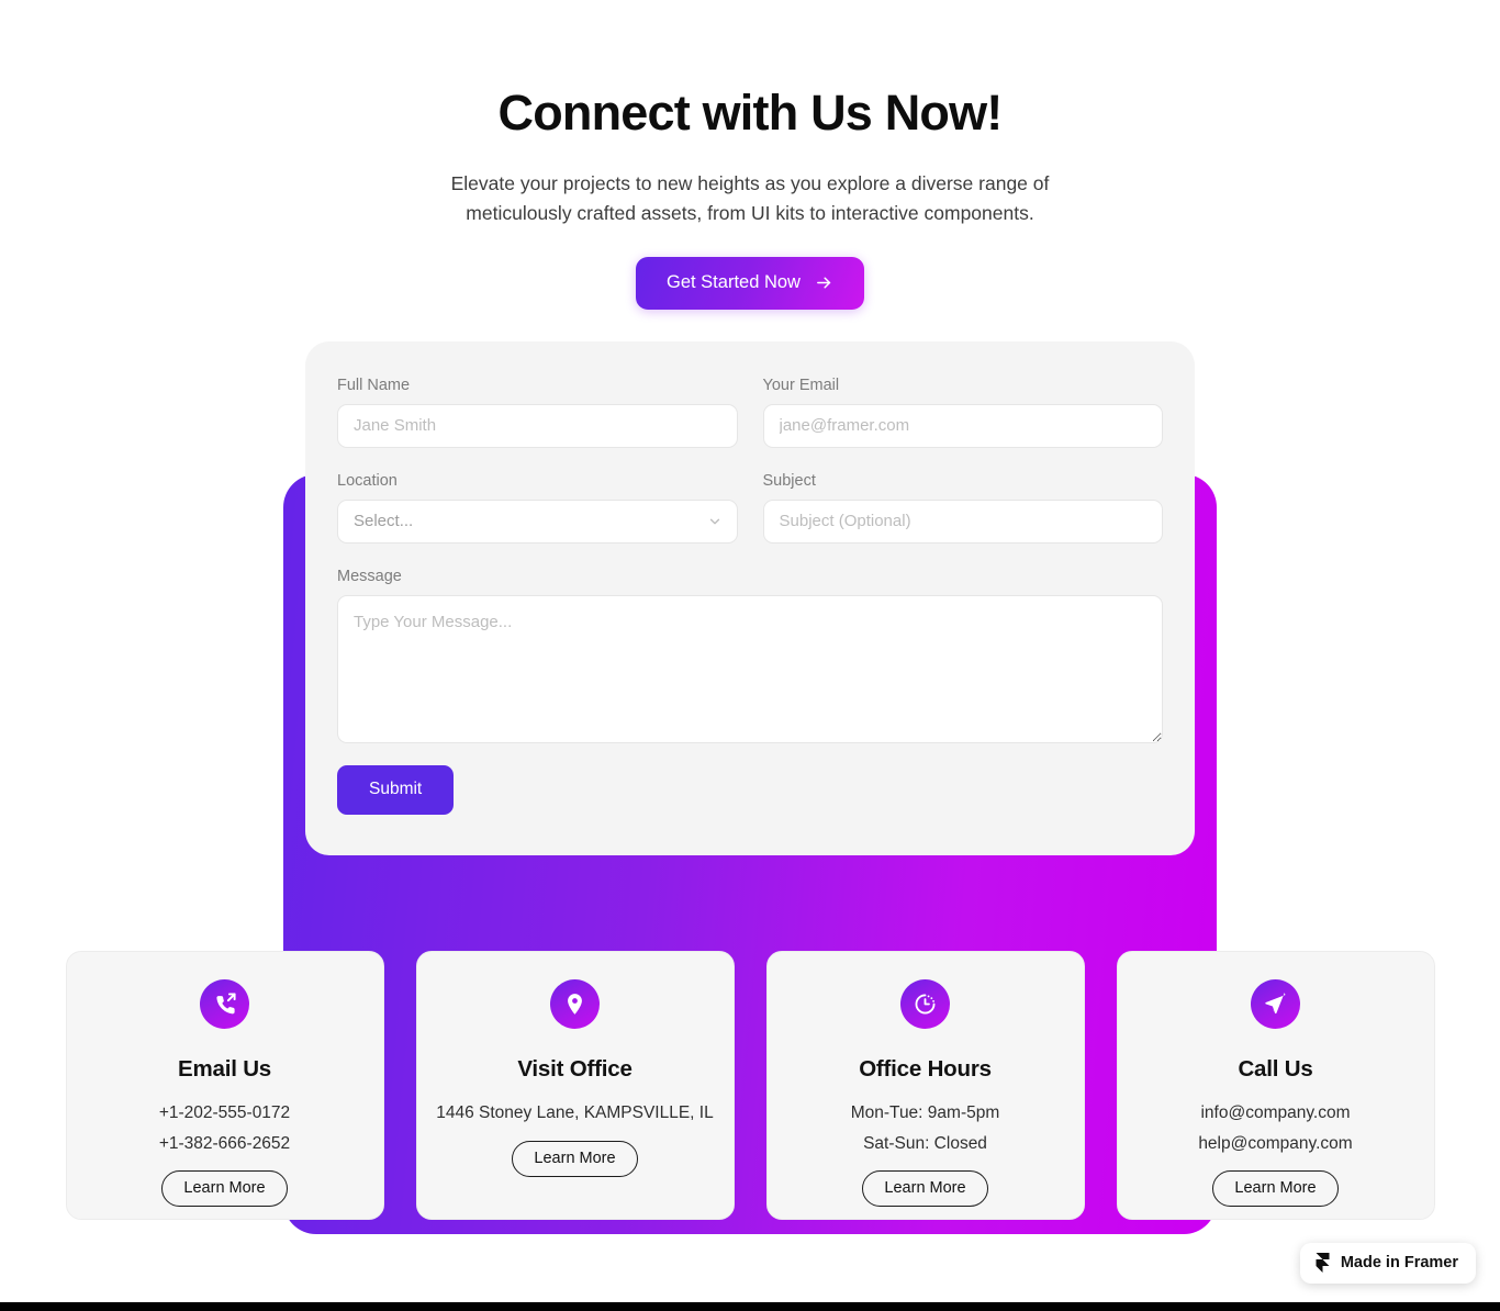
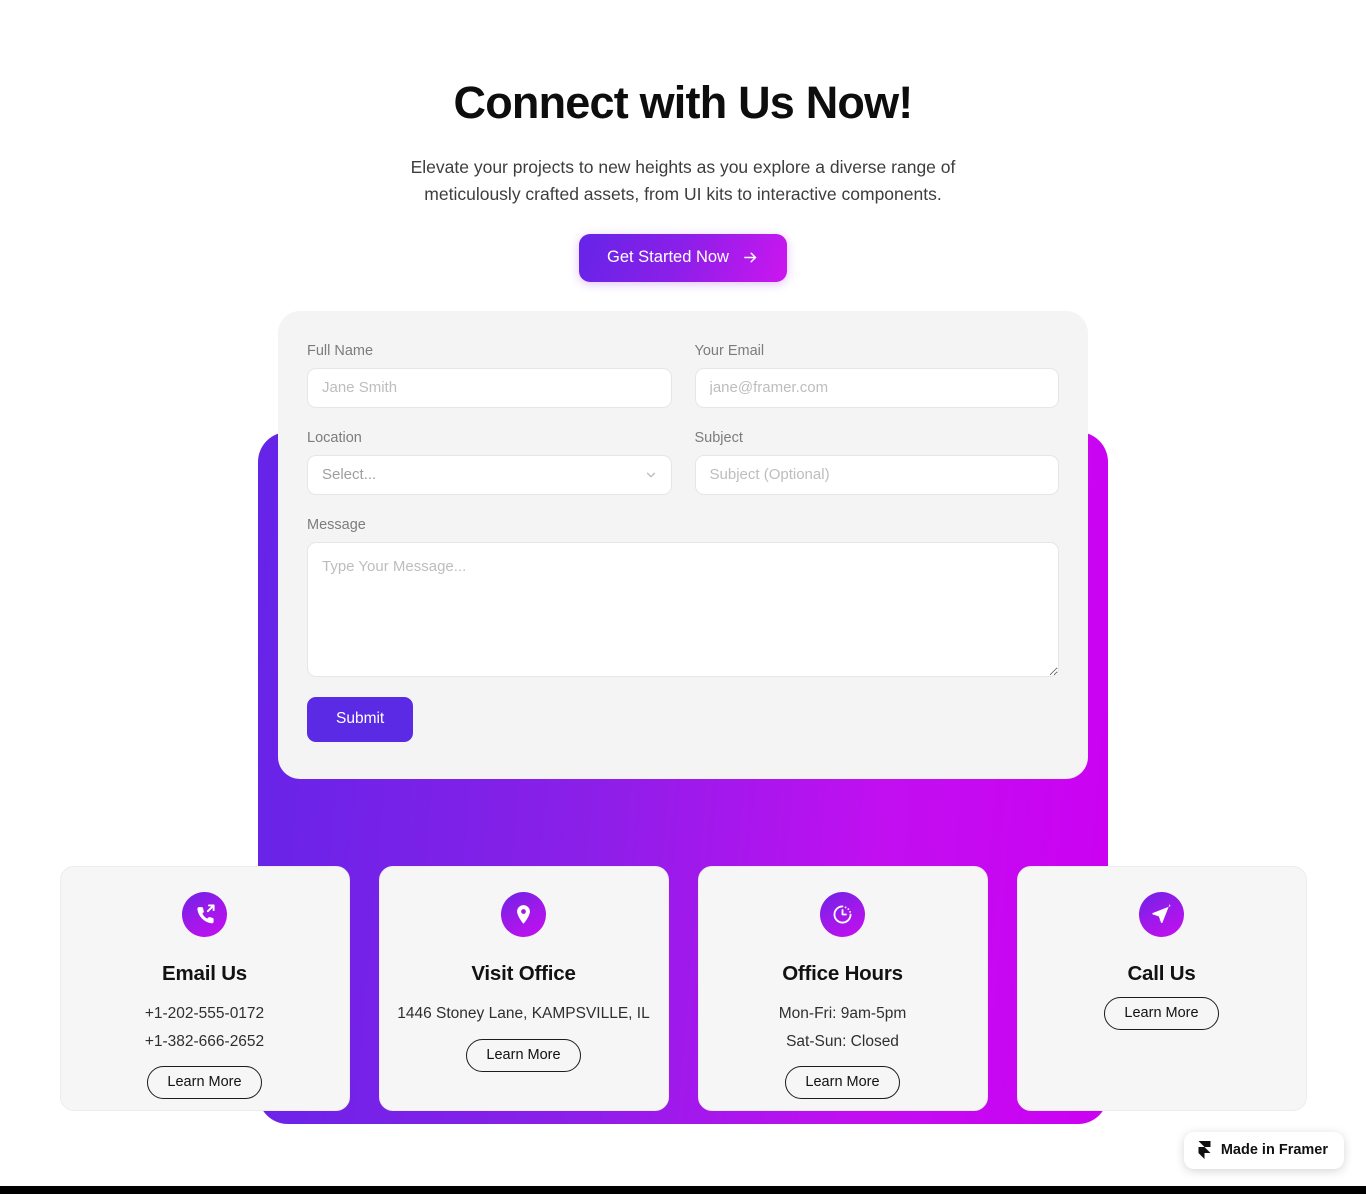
  Connect with Us Now!
  Elevate your projects to new heights as you explore a diverse range of meticulously crafted assets, from UI kits to interactive components.
  Get Started Now
  Full Name
  Jane Smith
  Your Email
  jane@framer.com
  Location
  Select...
  Subject
  Subject (Optional)
  Message
  Type Your Message...
  Submit
  Email Us
  +1-202-555-0172
  +1-382-666-2652
  Learn More
  Visit Office
  1446 Stoney Lane, KAMPSVILLE, IL
  Learn More
  Office Hours
- Mon-Tue: 9am-5pm
+ Mon-Fri: 9am-5pm
  Sat-Sun: Closed
  Learn More
  Call Us
- info@company.com
- help@company.com
  Learn More
  Made in Framer
